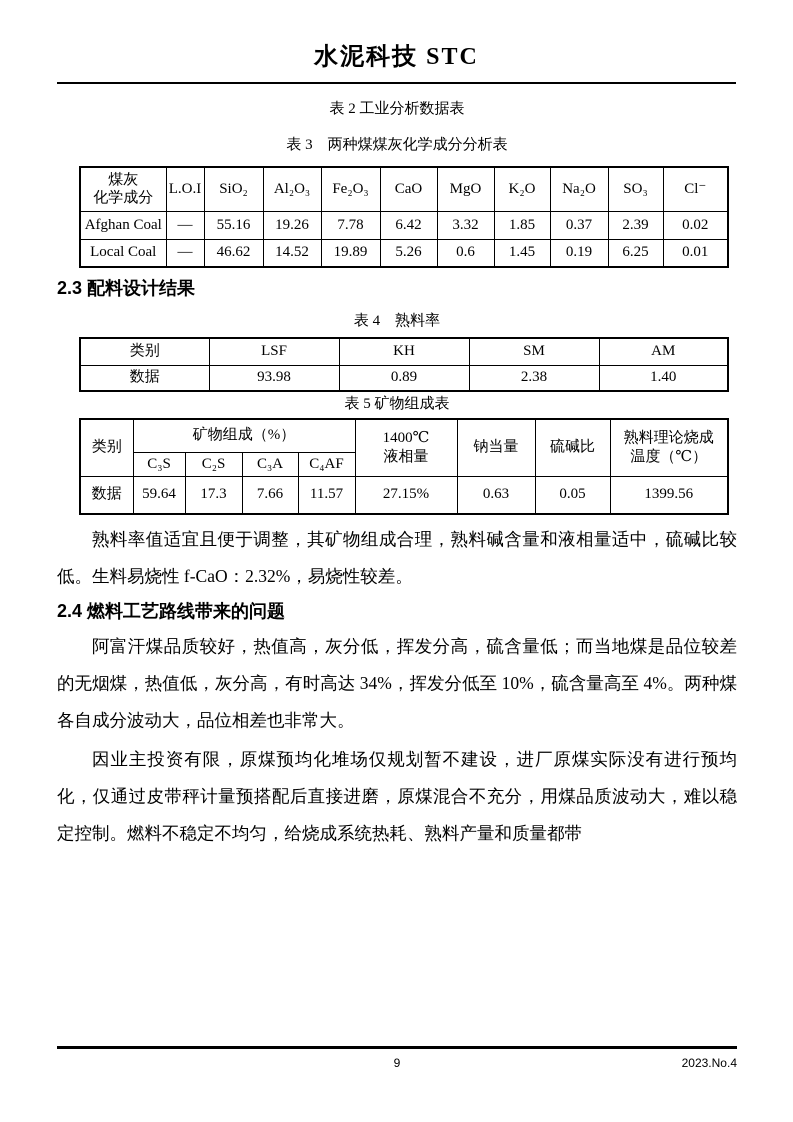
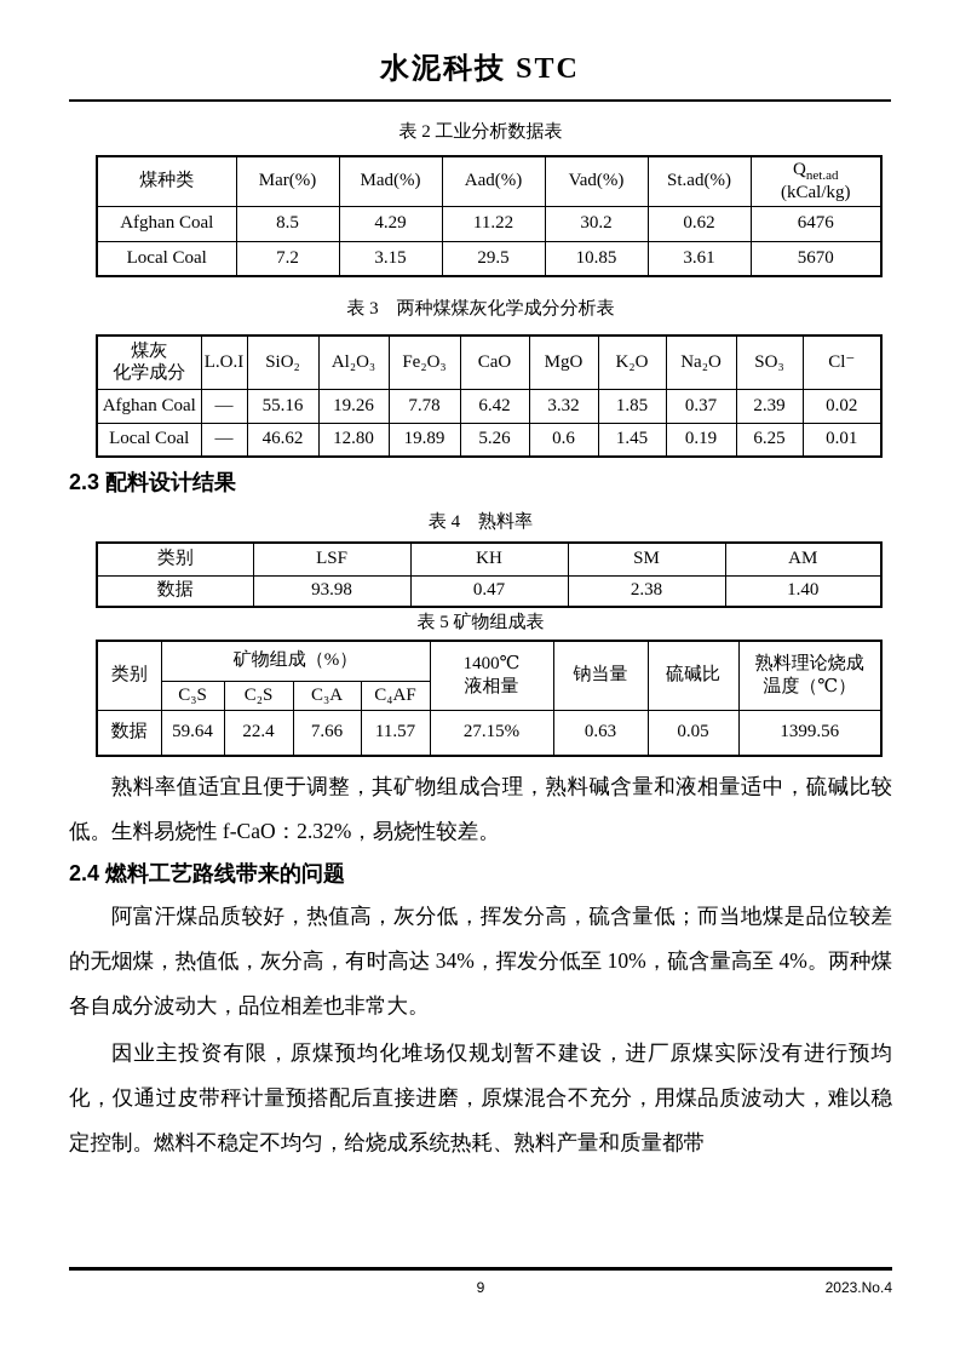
  水泥科技 STC
  表 2 工业分析数据表
+ 煤种类	Mar(%)	Mad(%)	Aad(%)	Vad(%)	St.ad(%)	Qnet.ad(kCal/kg)
+ Afghan Coal	8.5	4.29	11.22	30.2	0.62	6476
+ Local Coal	7.2	3.15	29.5	10.85	3.61	5670
  表 3 两种煤煤灰化学成分分析表
  煤灰化学成分	L.O.I	SiO₂	Al₂O₃	Fe₂O₃	CaO	MgO	K₂O	Na₂O	SO₃	Cl⁻
  Afghan Coal	—	55.16	19.26	7.78	6.42	3.32	1.85	0.37	2.39	0.02
- Local Coal	—	46.62	14.52	19.89	5.26	0.6	1.45	0.19	6.25	0.01
+ Local Coal	—	46.62	12.80	19.89	5.26	0.6	1.45	0.19	6.25	0.01
  2.3 配料设计结果
  表 4 熟料率
  类别	LSF	KH	SM	AM
- 数据	93.98	0.89	2.38	1.40
+ 数据	93.98	0.47	2.38	1.40
  表 5 矿物组成表
  类别	矿物组成（%）	1400℃液相量	钠当量	硫碱比	熟料理论烧成温度（℃）
  C₃S	C₂S	C₃A	C₄AF
- 数据	59.64	17.3	7.66	11.57	27.15%	0.63	0.05	1399.56
+ 数据	59.64	22.4	7.66	11.57	27.15%	0.63	0.05	1399.56
  熟料率值适宜且便于调整，其矿物组成合理，熟料碱含量和液相量适中，硫碱比较低。生料易烧性 f-CaO：2.32%，易烧性较差。
  2.4 燃料工艺路线带来的问题
  阿富汗煤品质较好，热值高，灰分低，挥发分高，硫含量低；而当地煤是品位较差的无烟煤，热值低，灰分高，有时高达 34%，挥发分低至 10%，硫含量高至 4%。两种煤各自成分波动大，品位相差也非常大。
  因业主投资有限，原煤预均化堆场仅规划暂不建设，进厂原煤实际没有进行预均化，仅通过皮带秤计量预搭配后直接进磨，原煤混合不充分，用煤品质波动大，难以稳定控制。燃料不稳定不均匀，给烧成系统热耗、熟料产量和质量都带
  9
  2023.No.4
